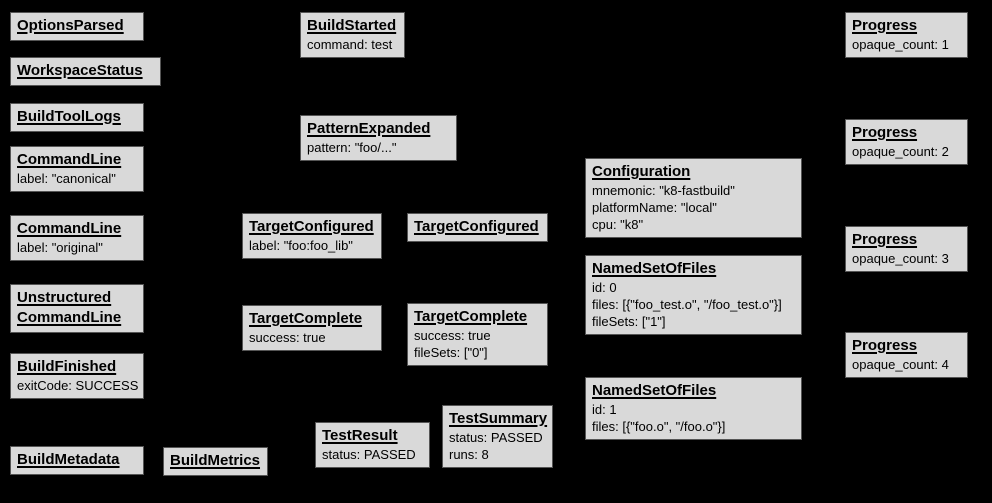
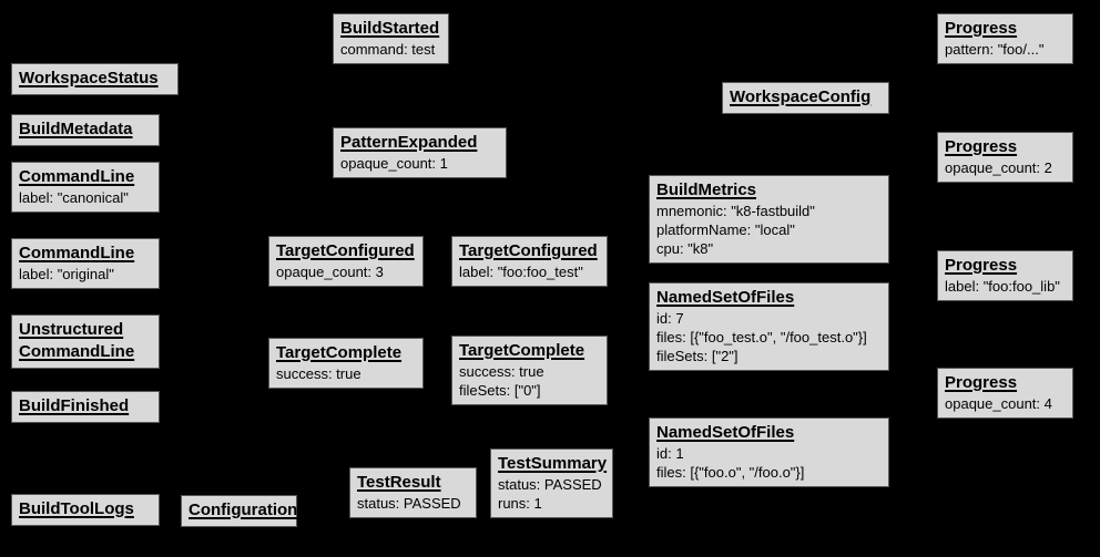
- OptionsParsed
  WorkspaceStatus
- BuildToolLogs
+ BuildMetadata
  CommandLine
  label: "canonical"
  CommandLine
  label: "original"
  Unstructured
  CommandLine
  BuildFinished
- exitCode: SUCCESS
- BuildMetadata
+ BuildToolLogs
- BuildMetrics
+ Configuration
  BuildStarted
  command: test
  PatternExpanded
- pattern: "foo/..."
+ opaque_count: 1
  TargetConfigured
- label: "foo:foo_lib"
+ opaque_count: 3
  TargetComplete
  success: true
  TestResult
  status: PASSED
  TargetConfigured
+ label: "foo:foo_test"
  TargetComplete
  success: true
  fileSets: ["0"]
  TestSummary
  status: PASSED
- runs: 8
+ runs: 1
+ WorkspaceConfig
- Configuration
+ BuildMetrics
  mnemonic: "k8-fastbuild"
  platformName: "local"
  cpu: "k8"
  NamedSetOfFiles
- id: 0
+ id: 7
  files: [{"foo_test.o", "/foo_test.o"}]
- fileSets: ["1"]
+ fileSets: ["2"]
  NamedSetOfFiles
  id: 1
  files: [{"foo.o", "/foo.o"}]
  Progress
- opaque_count: 1
+ pattern: "foo/..."
  Progress
  opaque_count: 2
  Progress
- opaque_count: 3
+ label: "foo:foo_lib"
  Progress
  opaque_count: 4
